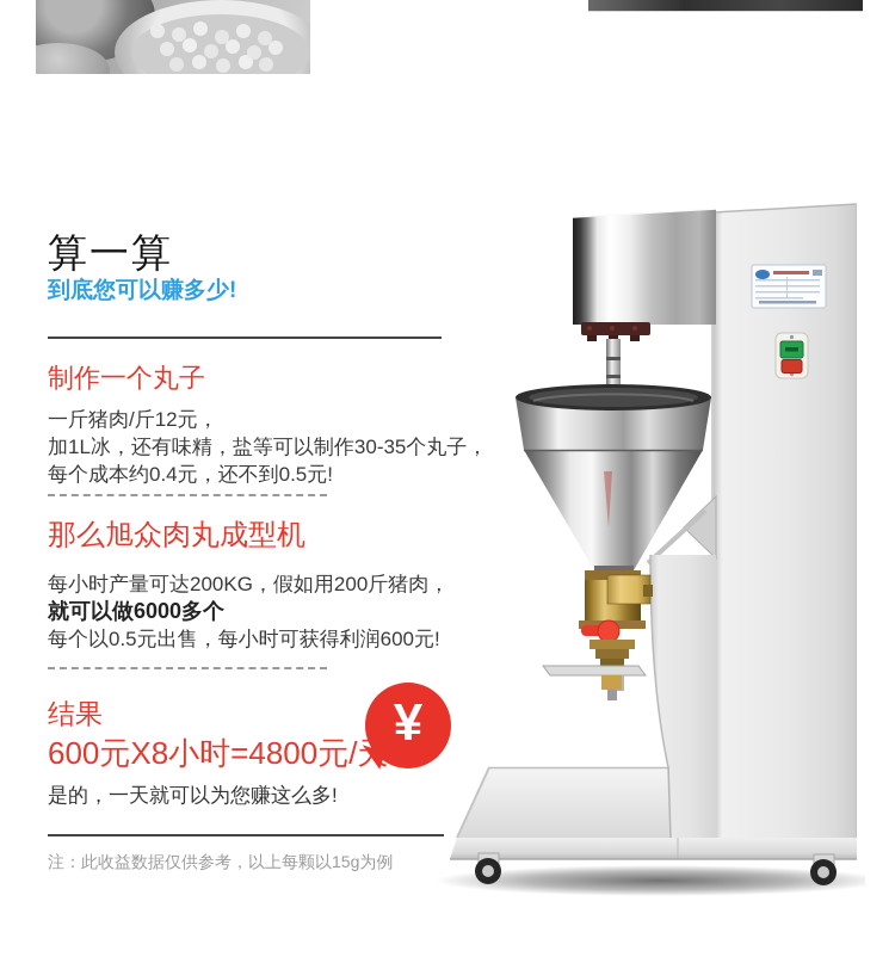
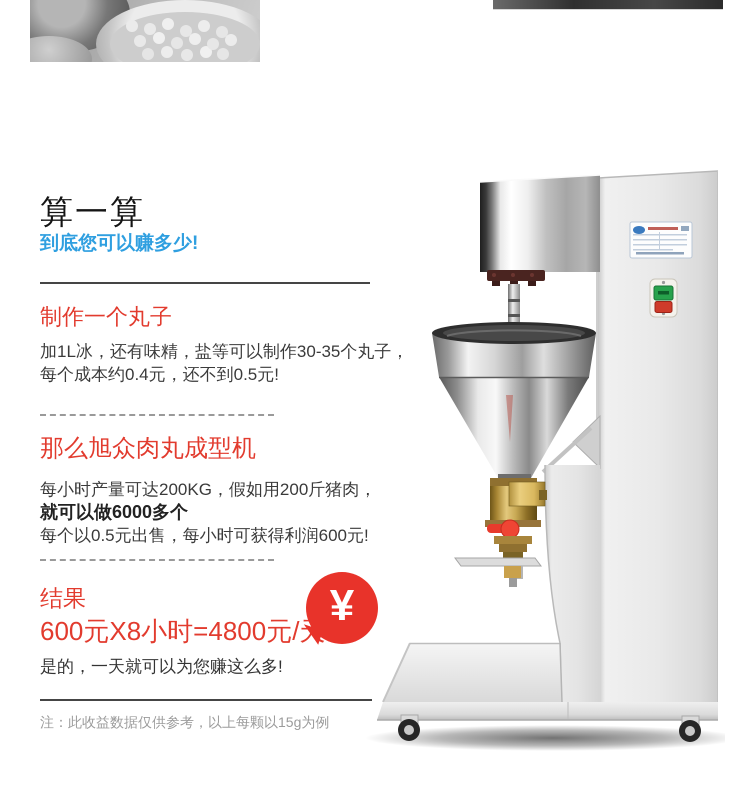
  算一算
  到底您可以赚多少!
  制作一个丸子
- 一斤猪肉/斤12元，
  加1L冰，还有味精，盐等可以制作30-35个丸子，
  每个成本约0.4元，还不到0.5元!
  那么旭众肉丸成型机
  每小时产量可达200KG，假如用200斤猪肉，
  就可以做6000多个
  每个以0.5元出售，每小时可获得利润600元!
  结果
  600元X8小时=4800元/天
  是的，一天就可以为您赚这么多!
  ¥
  注：此收益数据仅供参考，以上每颗以15g为例
